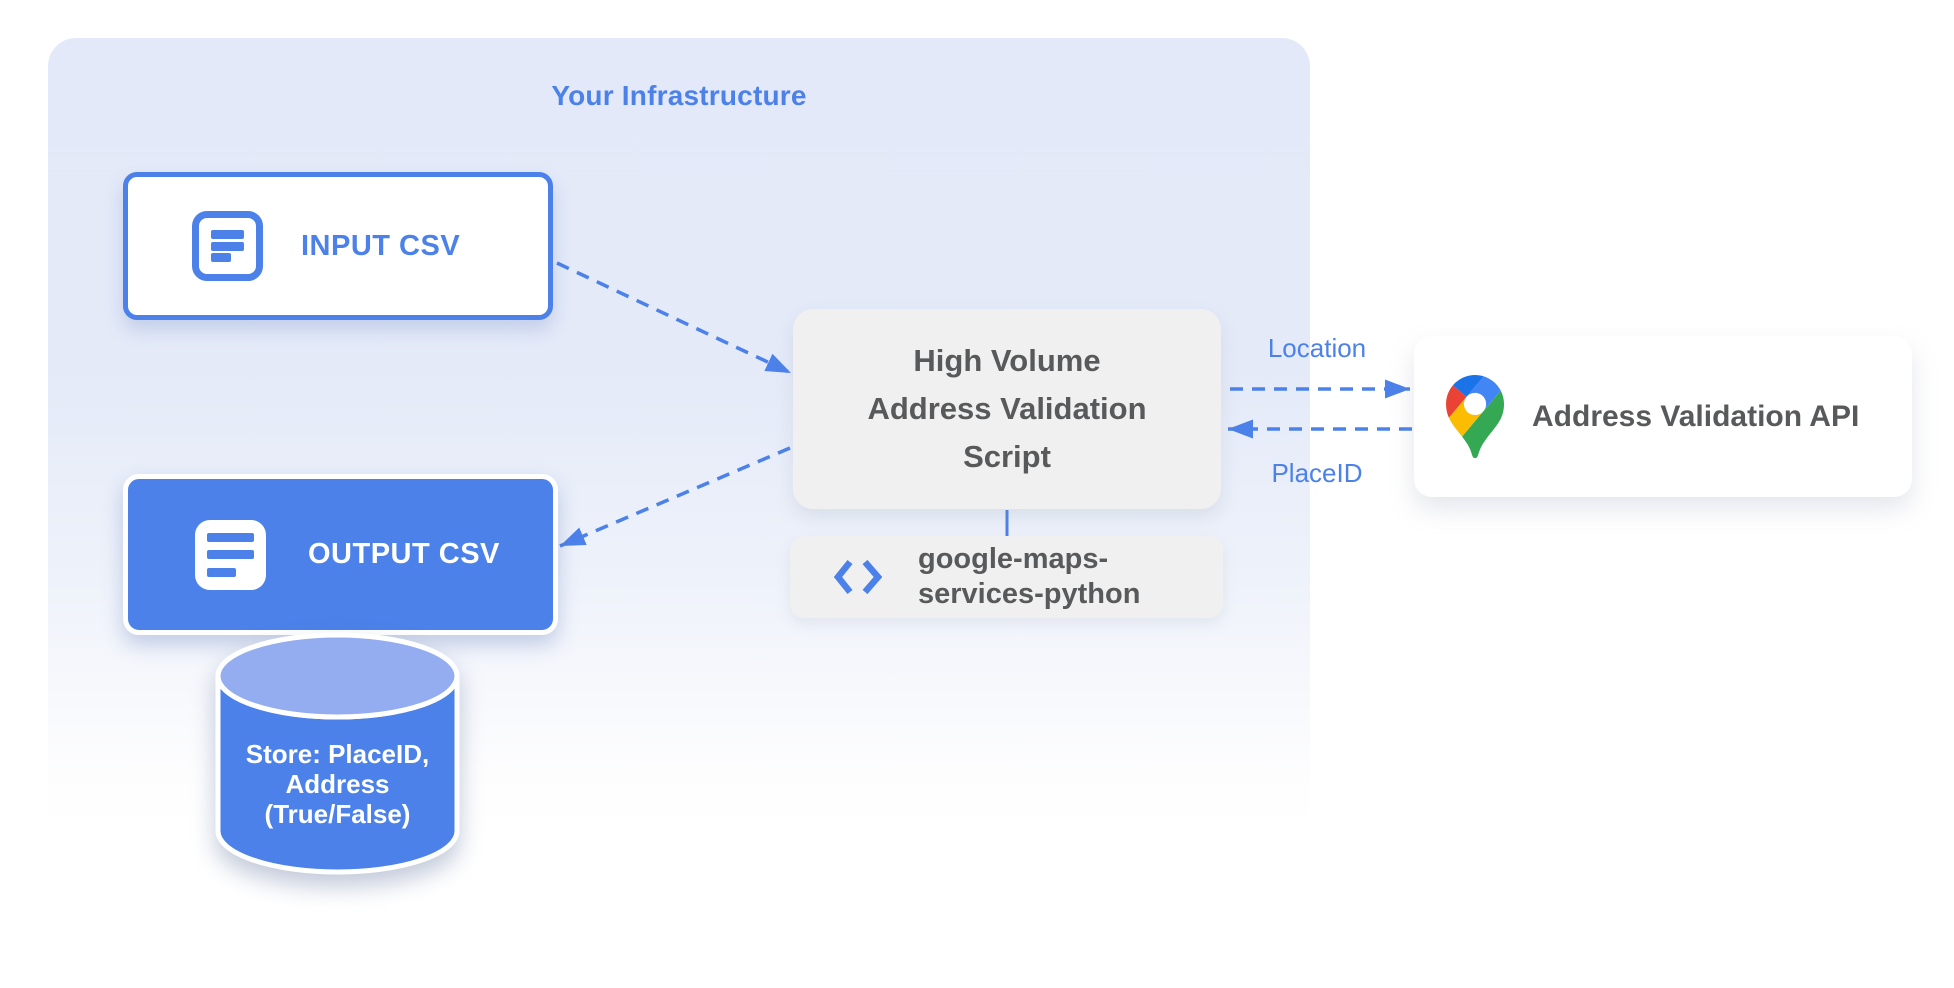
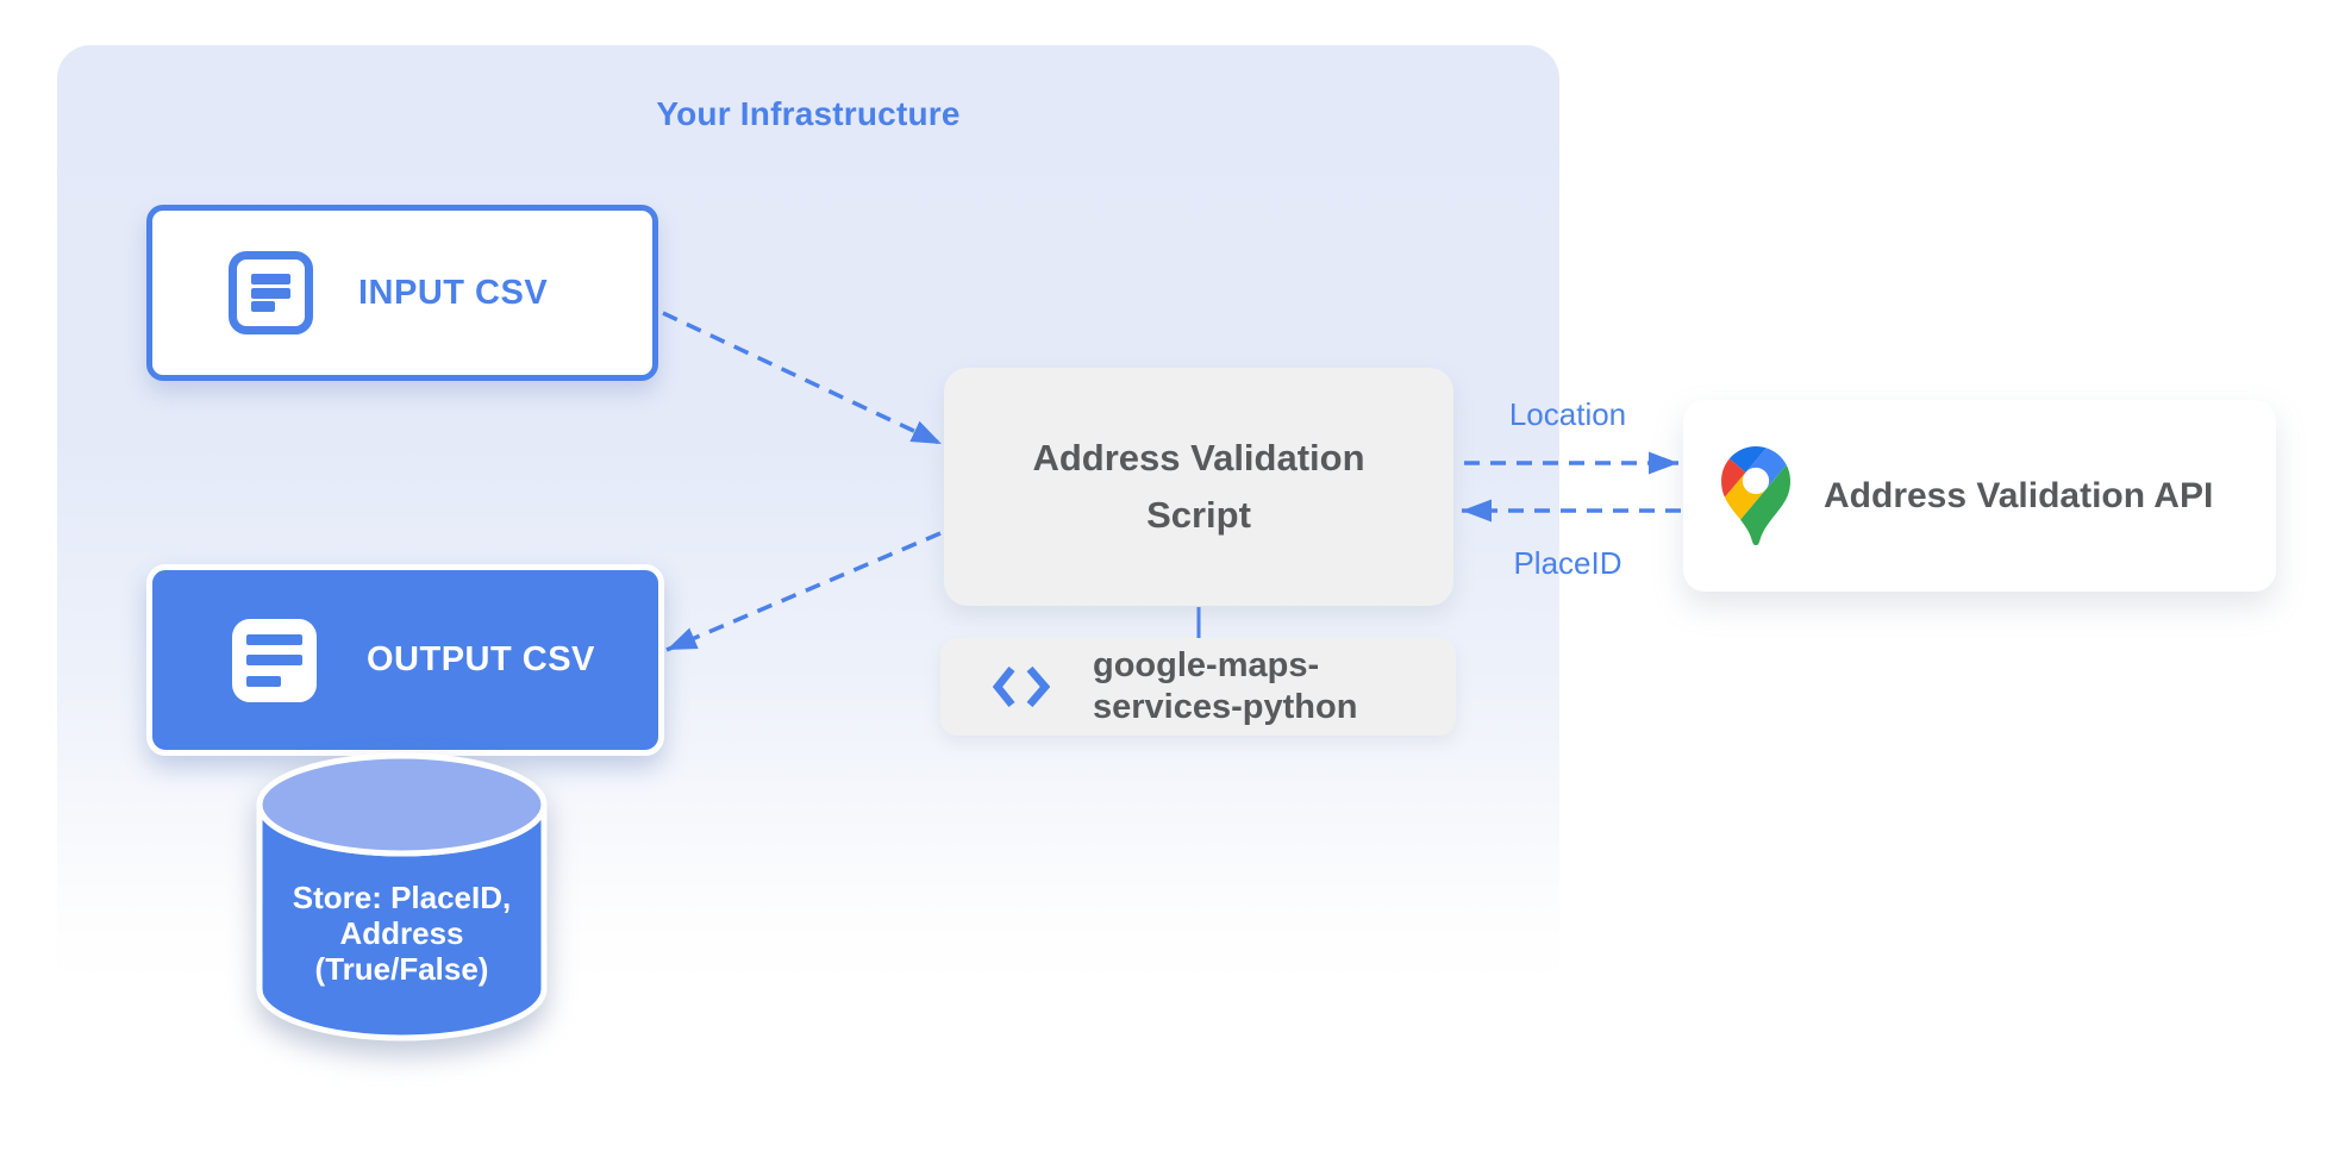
  Your Infrastructure
  INPUT CSV
- High Volume
  Address Validation
  Script
  google-maps-
  services-python
  OUTPUT CSV
  Store: PlaceID,
  Address
  (True/False)
  Address Validation API
  Location
  PlaceID
